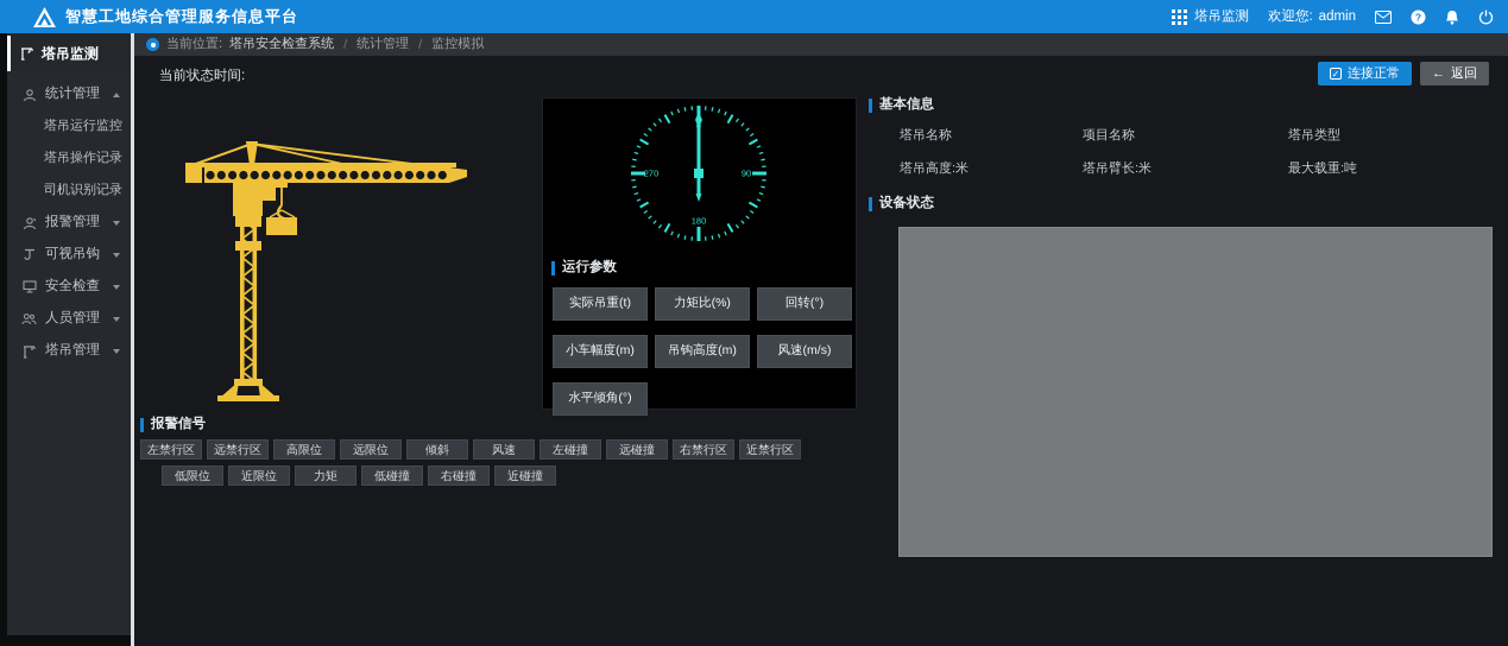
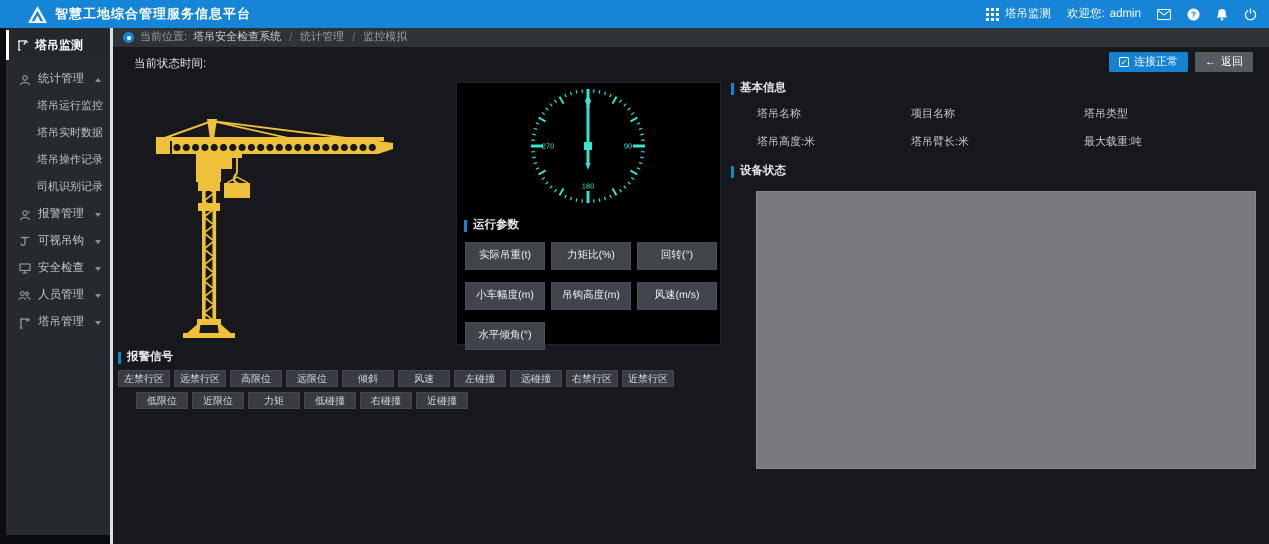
  智慧工地综合管理服务信息平台
  塔吊监测
  欢迎您:
  admin
  ?
  塔吊监测
  统计管理
  塔吊运行监控
+ 塔吊实时数据
  塔吊操作记录
  司机识别记录
  报警管理
  可视吊钩
  安全检查
  人员管理
  塔吊管理
  当前位置:
  塔吊安全检查系统
  /
  统计管理
  /
  监控模拟
  当前状态时间:
  ✓
  连接正常
  ←
  返回
  90
  180
  270
  运行参数
  实际吊重(t)
  力矩比(%)
  回转(°)
  小车幅度(m)
  吊钩高度(m)
  风速(m/s)
  水平倾角(°)
  报警信号
  左禁行区
  远禁行区
  高限位
  远限位
  倾斜
  风速
  左碰撞
  远碰撞
  右禁行区
  近禁行区
  低限位
  近限位
  力矩
  低碰撞
  右碰撞
  近碰撞
  基本信息
  塔吊名称
  项目名称
  塔吊类型
  塔吊高度:米
  塔吊臂长:米
  最大载重:吨
  设备状态
